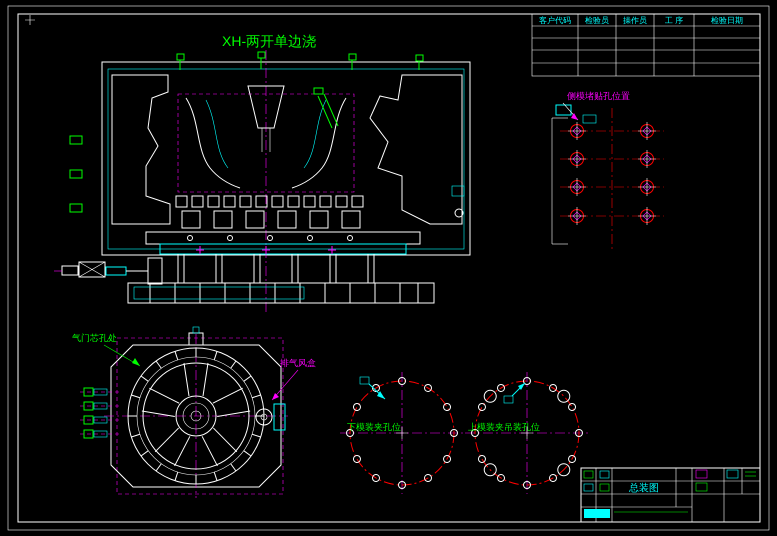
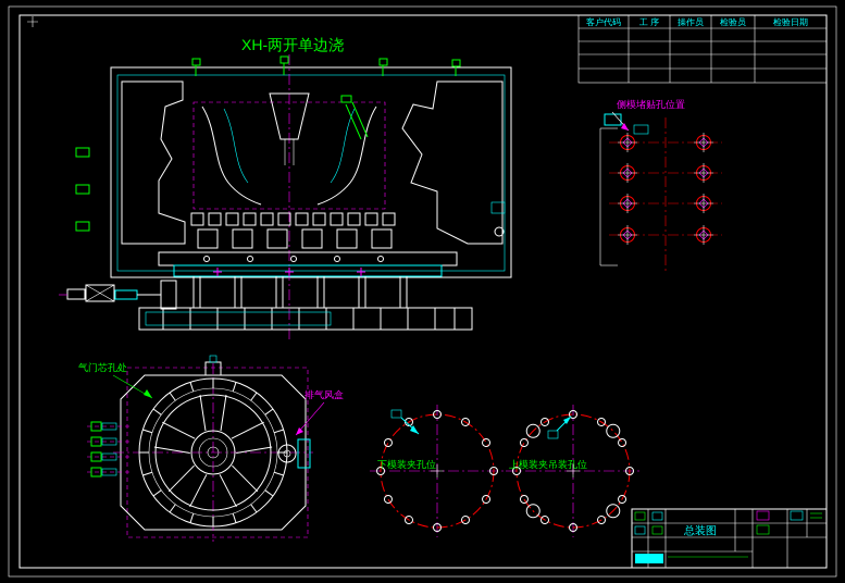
  客户代码
- 检验员
+ 工 序
  操作员
- 工 序
+ 检验员
  检验日期
  XH-两开单边浇
  侧模堵贴孔位置
  气门芯孔处
  排气风盒
  下模装夹孔位
  上模装夹吊装孔位
  总装图
